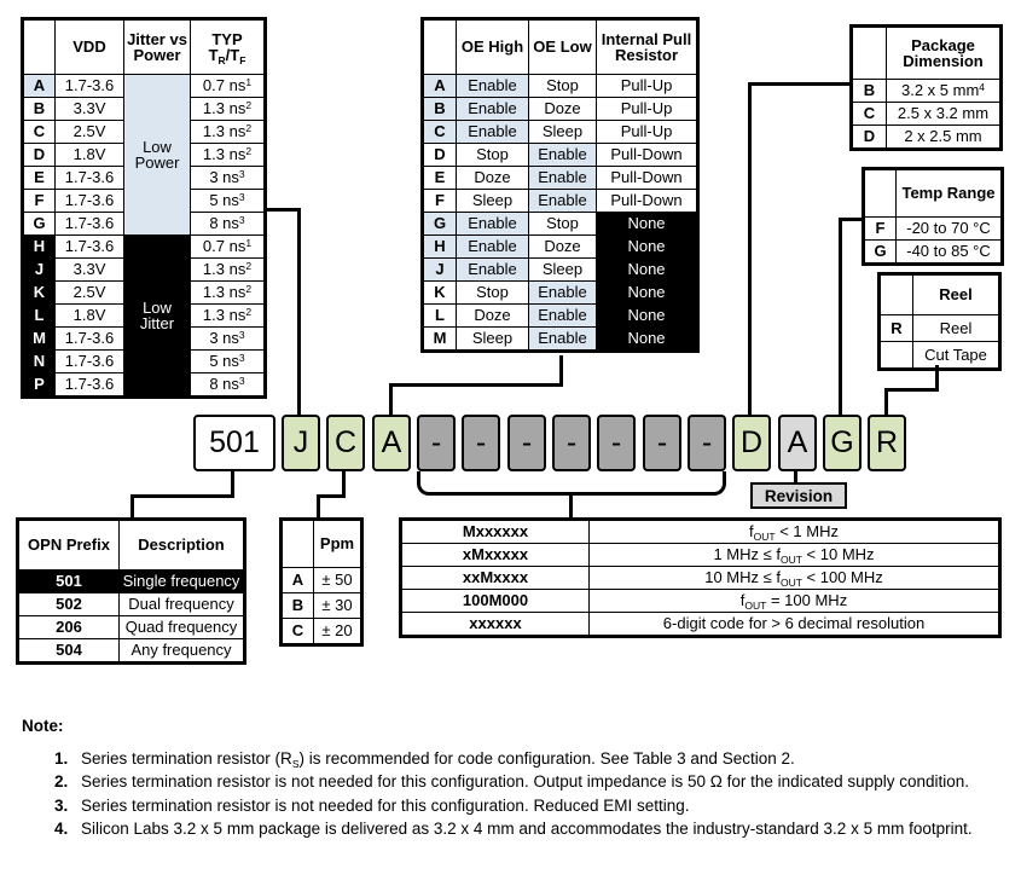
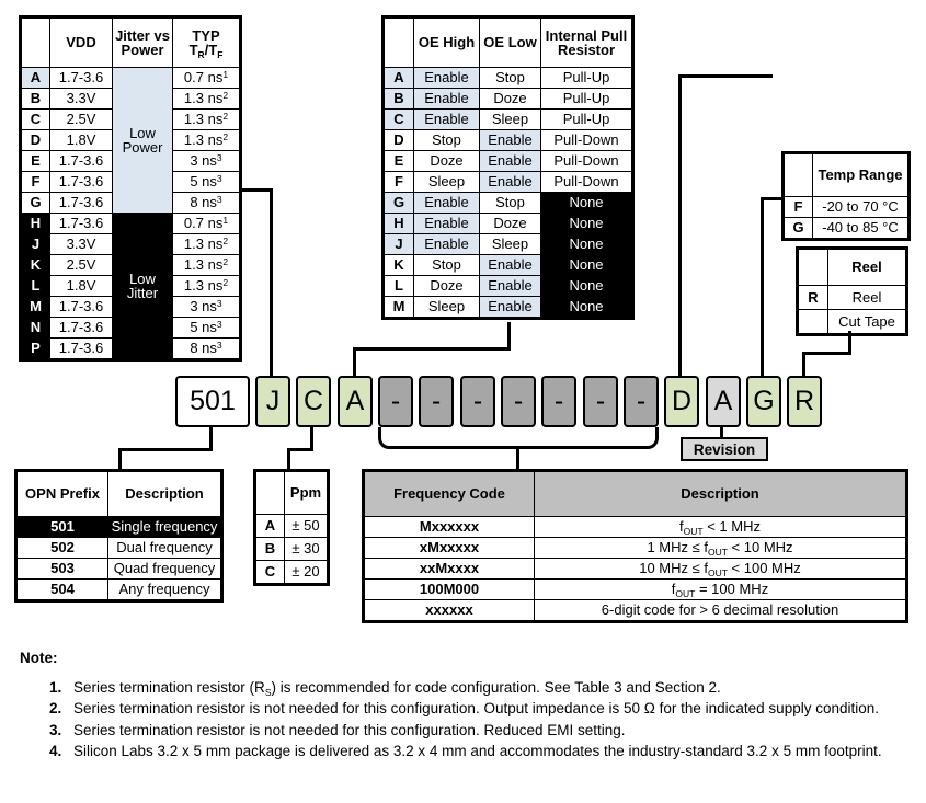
  	VDD	Jitter vs Power	TYPTR/TF
  A	1.7-3.6	Low Power	0.7 ns1
  B	3.3V	1.3 ns2
  C	2.5V	1.3 ns2
  D	1.8V	1.3 ns2
  E	1.7-3.6	3 ns3
  F	1.7-3.6	5 ns3
  G	1.7-3.6	8 ns3
  H	1.7-3.6	Low Jitter	0.7 ns1
  J	3.3V	1.3 ns2
  K	2.5V	1.3 ns2
  L	1.8V	1.3 ns2
  M	1.7-3.6	3 ns3
  N	1.7-3.6	5 ns3
  P	1.7-3.6	8 ns3
  	OE High	OE Low	Internal Pull Resistor
  A	Enable	Stop	Pull-Up
  B	Enable	Doze	Pull-Up
  C	Enable	Sleep	Pull-Up
  D	Stop	Enable	Pull-Down
  E	Doze	Enable	Pull-Down
  F	Sleep	Enable	Pull-Down
  G	Enable	Stop	None
  H	Enable	Doze	None
  J	Enable	Sleep	None
  K	Stop	Enable	None
  L	Doze	Enable	None
  M	Sleep	Enable	None
- 	Package Dimension
- B	3.2 x 5 mm4
- C	2.5 x 3.2 mm
- D	2 x 2.5 mm
  	Temp Range
  F	-20 to 70 °C
  G	-40 to 85 °C
  	Reel
  R	Reel
  	Cut Tape
  501
  J
  C
  A
  -
  -
  -
  -
  -
  -
  -
  D
  A
  G
  R
  Revision
  OPN Prefix	Description
  501	Single frequency
  502	Dual frequency
- 206	Quad frequency
+ 503	Quad frequency
  504	Any frequency
  	Ppm
  A	± 50
  B	± 30
  C	± 20
+ Frequency Code	Description
  Mxxxxxx	fOUT < 1 MHz
  xMxxxxx	1 MHz ≤ fOUT < 10 MHz
  xxMxxxx	10 MHz ≤ fOUT < 100 MHz
  100M000	fOUT = 100 MHz
  xxxxxx	6-digit code for > 6 decimal resolution
  Note:
  1.
  Series termination resistor (RS) is recommended for code configuration. See Table 3 and Section 2.
  2.
  Series termination resistor is not needed for this configuration. Output impedance is 50 Ω for the indicated supply condition.
  3.
  Series termination resistor is not needed for this configuration. Reduced EMI setting.
  4.
  Silicon Labs 3.2 x 5 mm package is delivered as 3.2 x 4 mm and accommodates the industry-standard 3.2 x 5 mm footprint.
